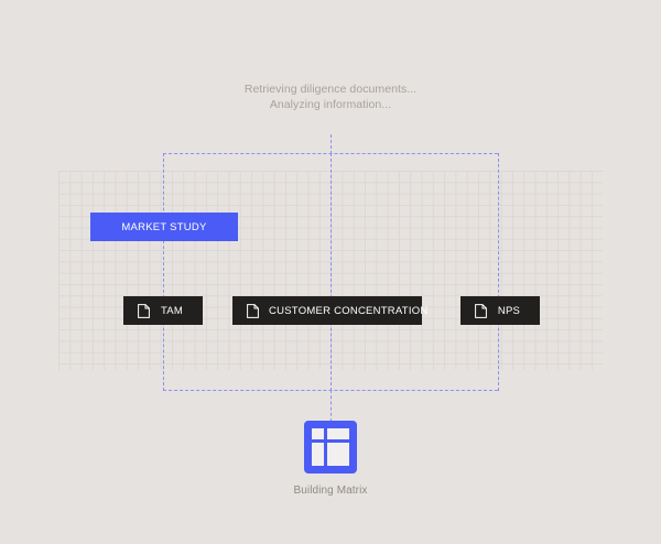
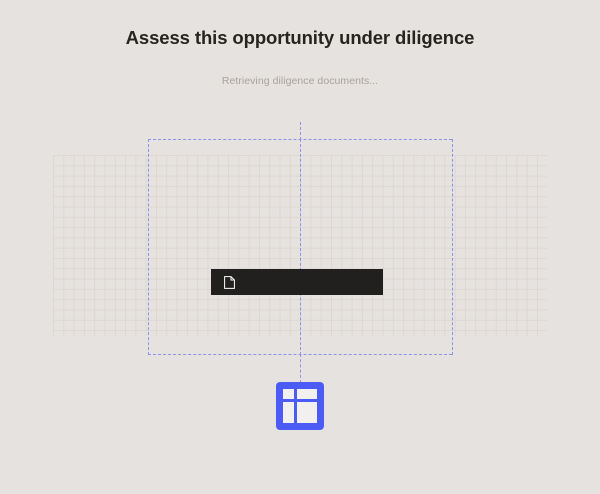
+ Assess this opportunity under diligence
  Retrieving diligence documents...
- Analyzing information...
- MARKET STUDY
- TAM
- CUSTOMER CONCENTRATION
- NPS
- Building Matrix
